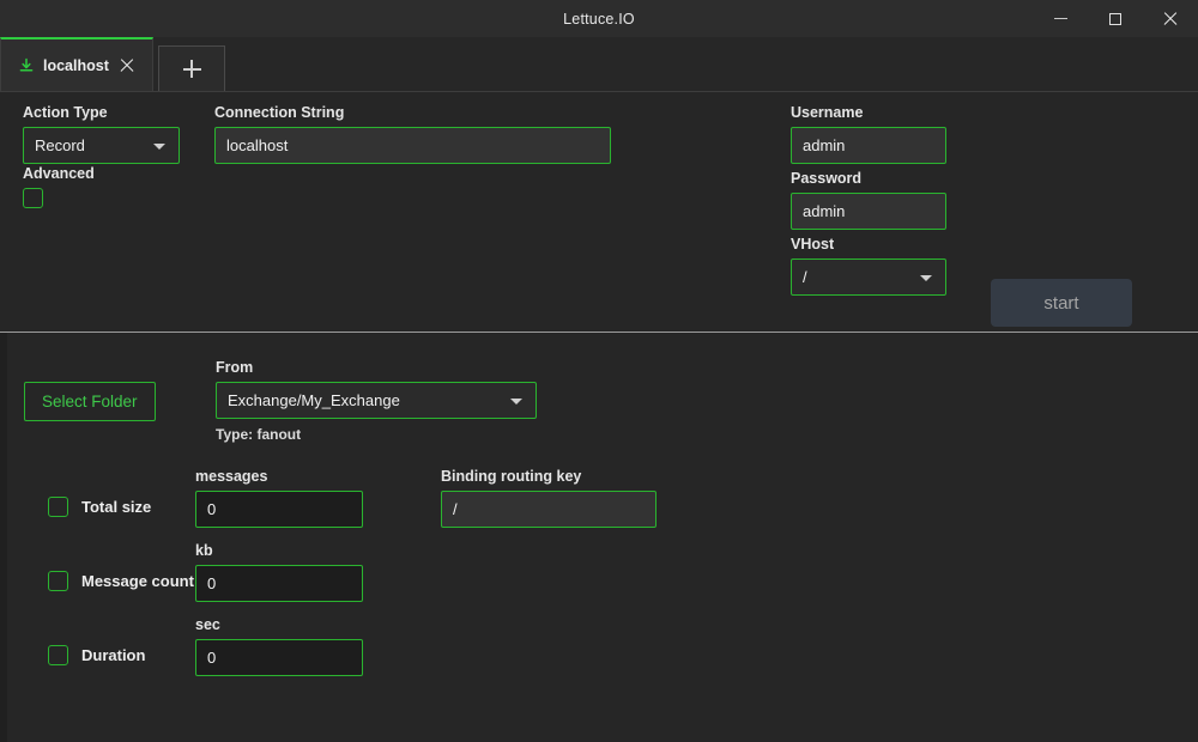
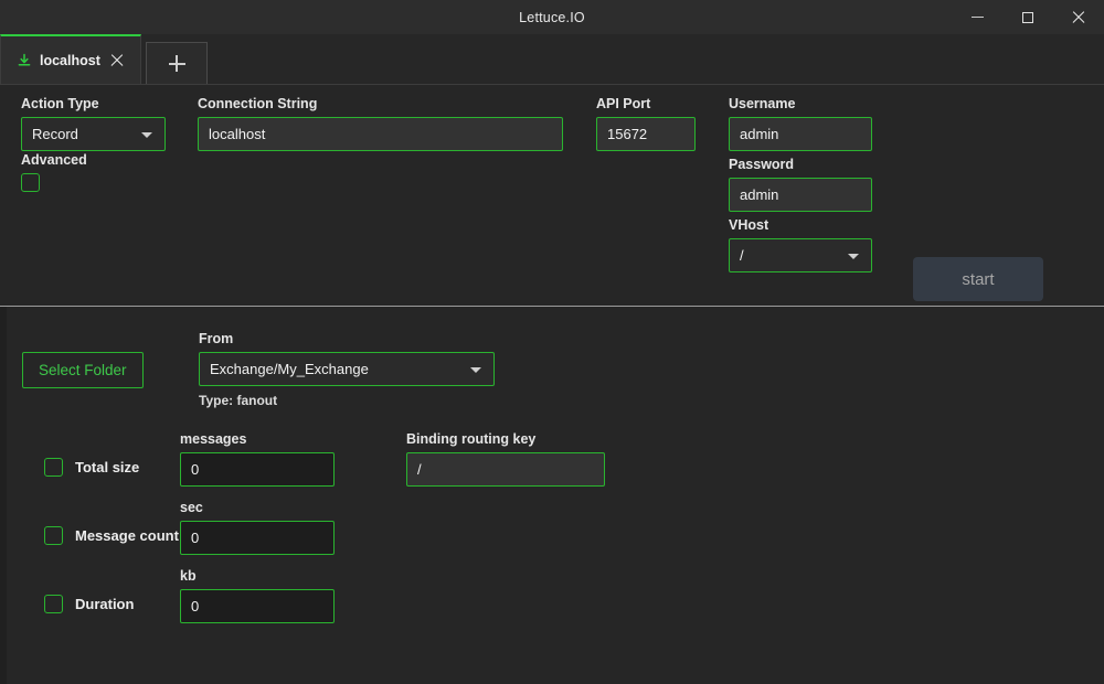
  Lettuce.IO
  localhost
  Action Type
  Record
  Advanced
  Connection String
  localhost
+ API Port
+ 15672
  Username
  admin
  Password
  admin
  VHost
  /
  start
  Select Folder
  From
  Exchange/My_Exchange
  Type: fanout
  Binding routing key
  /
  Total size
  messages
  0
  Message count
- kb
+ sec
  0
  Duration
- sec
+ kb
  0
